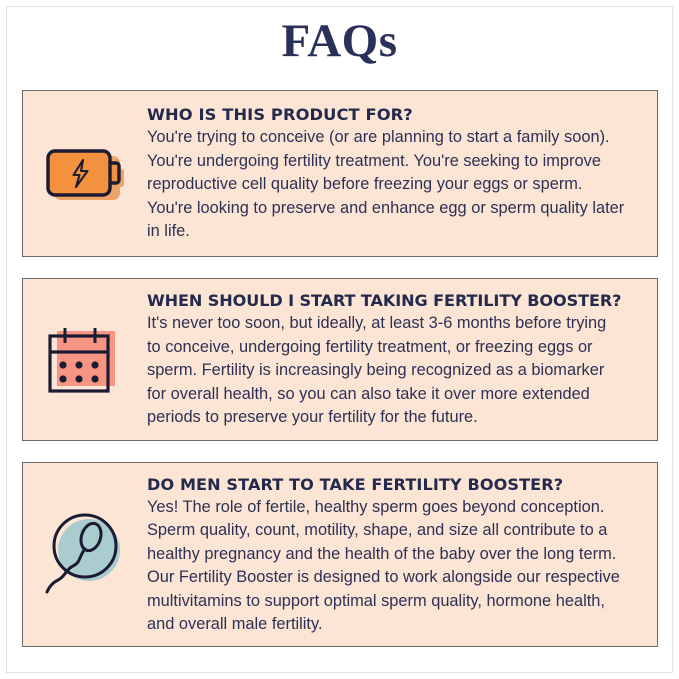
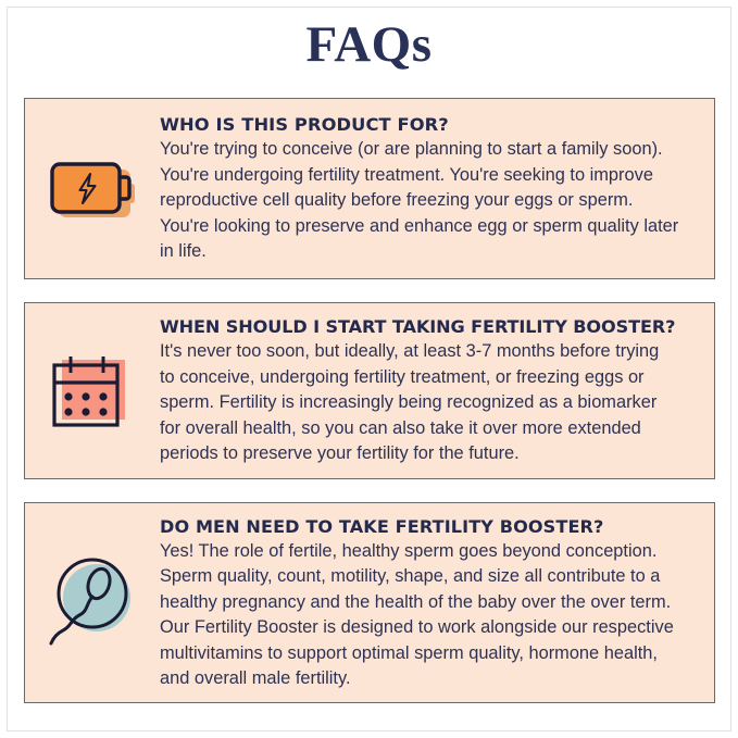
  FAQs
  WHO IS THIS PRODUCT FOR?
  You're trying to conceive (or are planning to start a family soon). You're undergoing fertility treatment. You're seeking to improve reproductive cell quality before freezing your eggs or sperm. You're looking to preserve and enhance egg or sperm quality later in life.
  WHEN SHOULD I START TAKING FERTILITY BOOSTER?
- It's never too soon, but ideally, at least 3-6 months before trying to conceive, undergoing fertility treatment, or freezing eggs or sperm. Fertility is increasingly being recognized as a biomarker for overall health, so you can also take it over more extended periods to preserve your fertility for the future.
+ It's never too soon, but ideally, at least 3-7 months before trying to conceive, undergoing fertility treatment, or freezing eggs or sperm. Fertility is increasingly being recognized as a biomarker for overall health, so you can also take it over more extended periods to preserve your fertility for the future.
- DO MEN START TO TAKE FERTILITY BOOSTER?
+ DO MEN NEED TO TAKE FERTILITY BOOSTER?
- Yes! The role of fertile, healthy sperm goes beyond conception. Sperm quality, count, motility, shape, and size all contribute to a healthy pregnancy and the health of the baby over the long term. Our Fertility Booster is designed to work alongside our respective multivitamins to support optimal sperm quality, hormone health, and overall male fertility.
+ Yes! The role of fertile, healthy sperm goes beyond conception. Sperm quality, count, motility, shape, and size all contribute to a healthy pregnancy and the health of the baby over the over term. Our Fertility Booster is designed to work alongside our respective multivitamins to support optimal sperm quality, hormone health, and overall male fertility.
